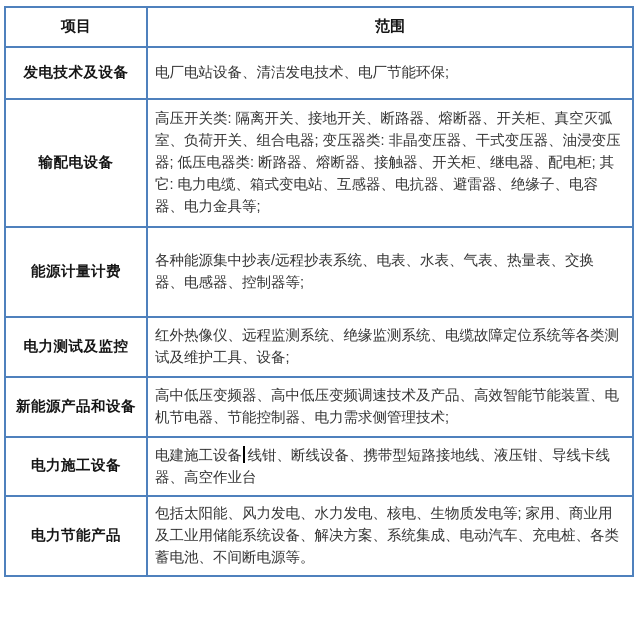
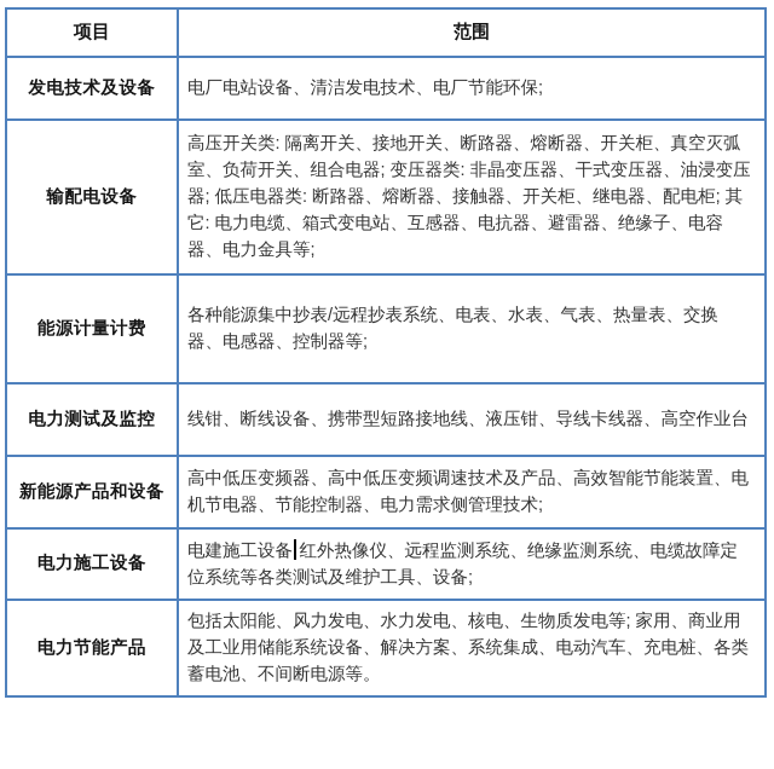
  项目	范围
  发电技术及设备	电厂电站设备、清洁发电技术、电厂节能环保;
  输配电设备	高压开关类: 隔离开关、接地开关、断路器、熔断器、开关柜、真空灭弧室、负荷开关、组合电器; 变压器类: 非晶变压器、干式变压器、油浸变压器; 低压电器类: 断路器、熔断器、接触器、开关柜、继电器、配电柜; 其它: 电力电缆、箱式变电站、互感器、电抗器、避雷器、绝缘子、电容器、电力金具等;
  能源计量计费	各种能源集中抄表/远程抄表系统、电表、水表、气表、热量表、交换器、电感器、控制器等;
- 电力测试及监控	红外热像仪、远程监测系统、绝缘监测系统、电缆故障定位系统等各类测试及维护工具、设备;
+ 电力测试及监控	线钳、断线设备、携带型短路接地线、液压钳、导线卡线器、高空作业台
  新能源产品和设备	高中低压变频器、高中低压变频调速技术及产品、高效智能节能装置、电机节电器、节能控制器、电力需求侧管理技术;
- 电力施工设备	电建施工设备 线钳、断线设备、携带型短路接地线、液压钳、导线卡线器、高空作业台
+ 电力施工设备	电建施工设备 红外热像仪、远程监测系统、绝缘监测系统、电缆故障定位系统等各类测试及维护工具、设备;
  电力节能产品	包括太阳能、风力发电、水力发电、核电、生物质发电等; 家用、商业用及工业用储能系统设备、解决方案、系统集成、电动汽车、充电桩、各类蓄电池、不间断电源等。
